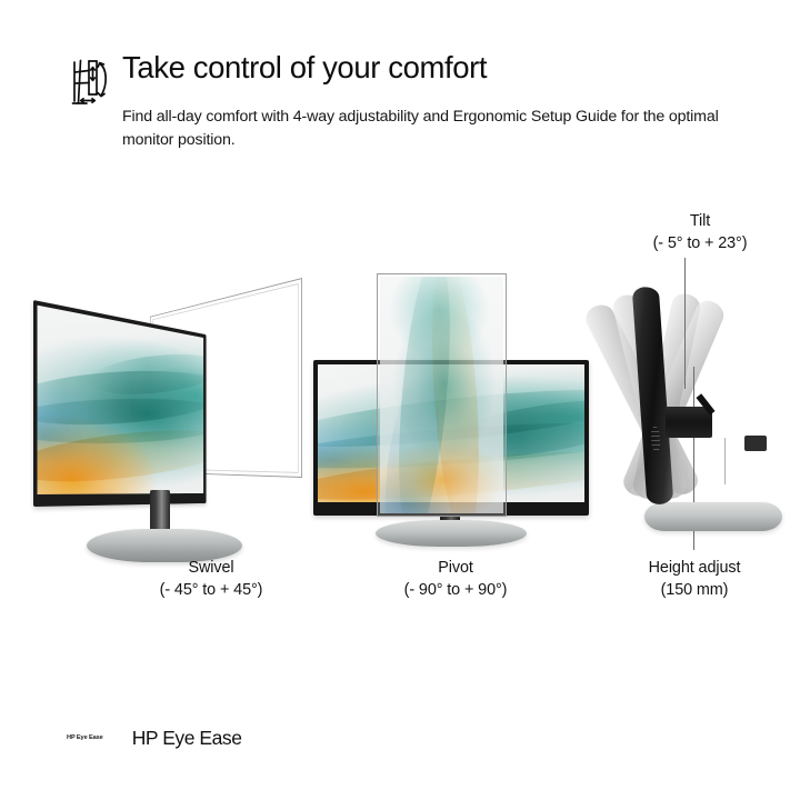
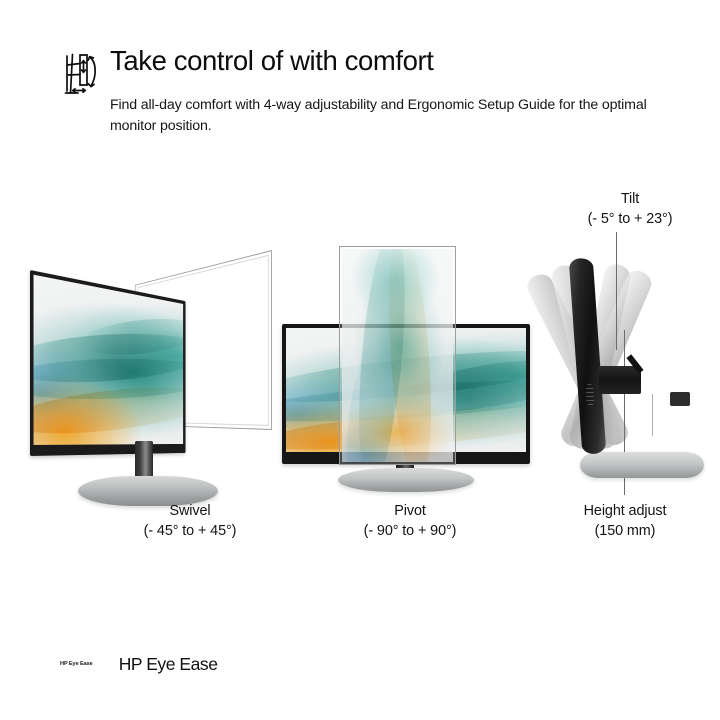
- Take control of your comfort
+ Take control of with comfort
  Find all-day comfort with 4-way adjustability and Ergonomic Setup Guide for the optimal monitor position.
  Tilt
  (- 5° to + 23°)
  Swivel
  (- 45° to + 45°)
  Pivot
  (- 90° to + 90°)
  Height adjust
  (150 mm)
  HP Eye Ease
